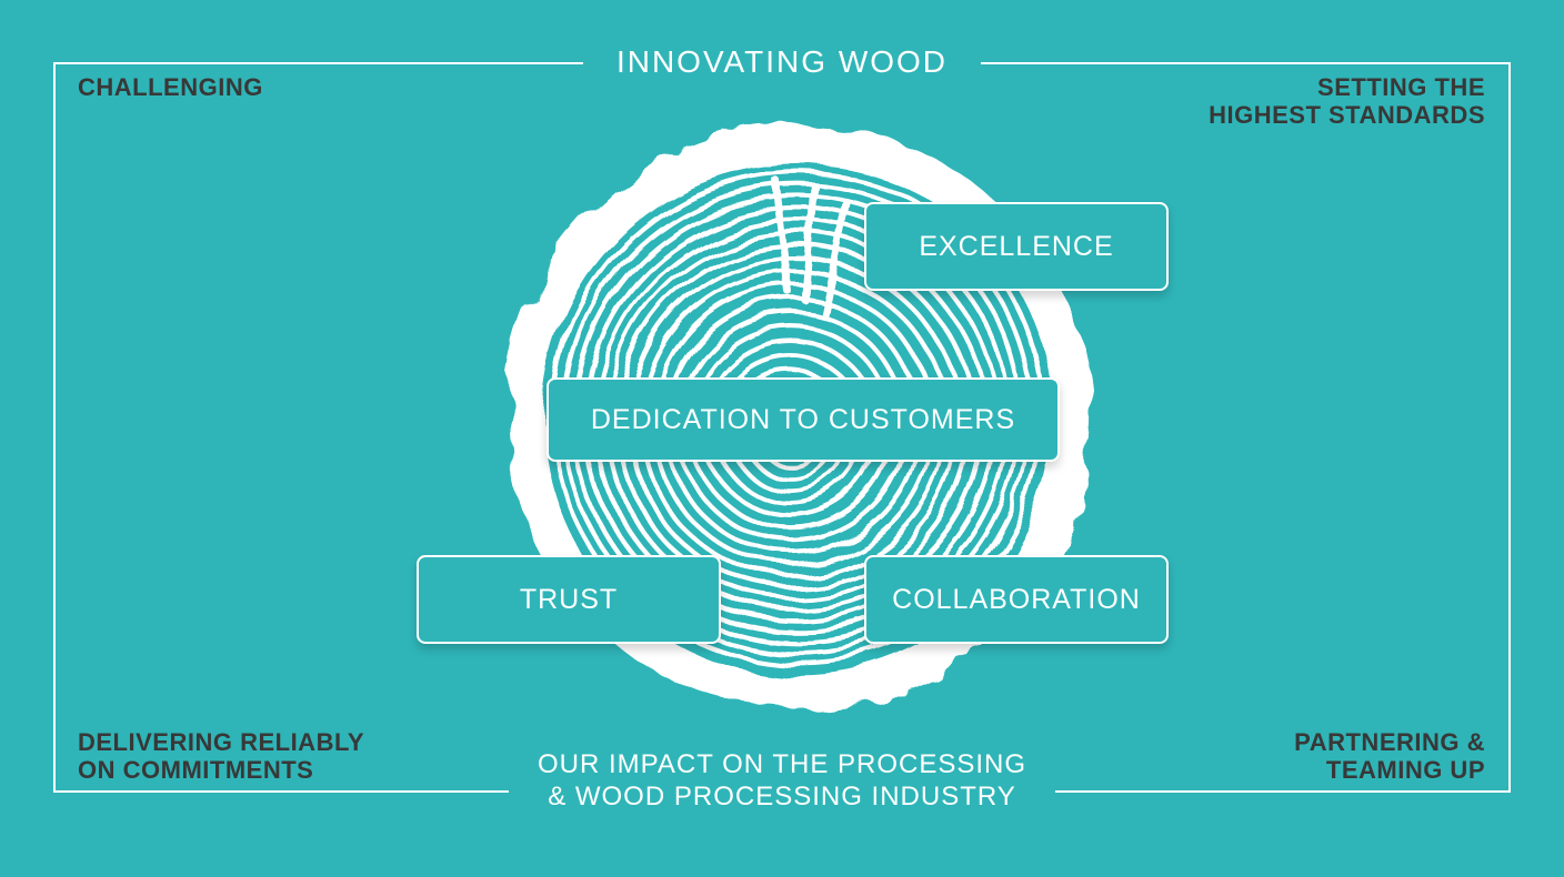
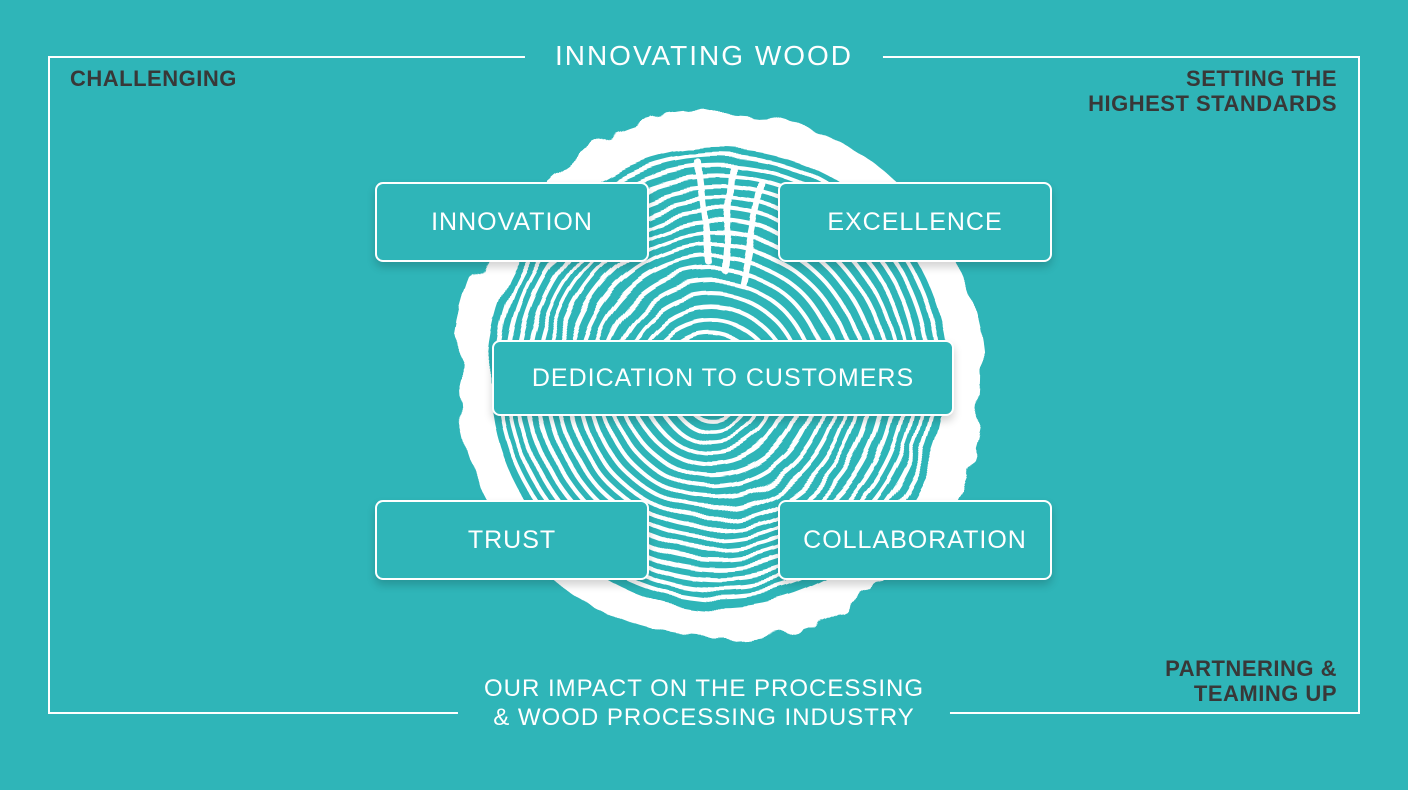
  INNOVATING WOOD
  CHALLENGING
  SETTING THE
  HIGHEST STANDARDS
- DELIVERING RELIABLY
- ON COMMITMENTS
  PARTNERING &
  TEAMING UP
+ INNOVATION
  EXCELLENCE
  DEDICATION TO CUSTOMERS
  TRUST
  COLLABORATION
  OUR IMPACT ON THE PROCESSING
  & WOOD PROCESSING INDUSTRY
